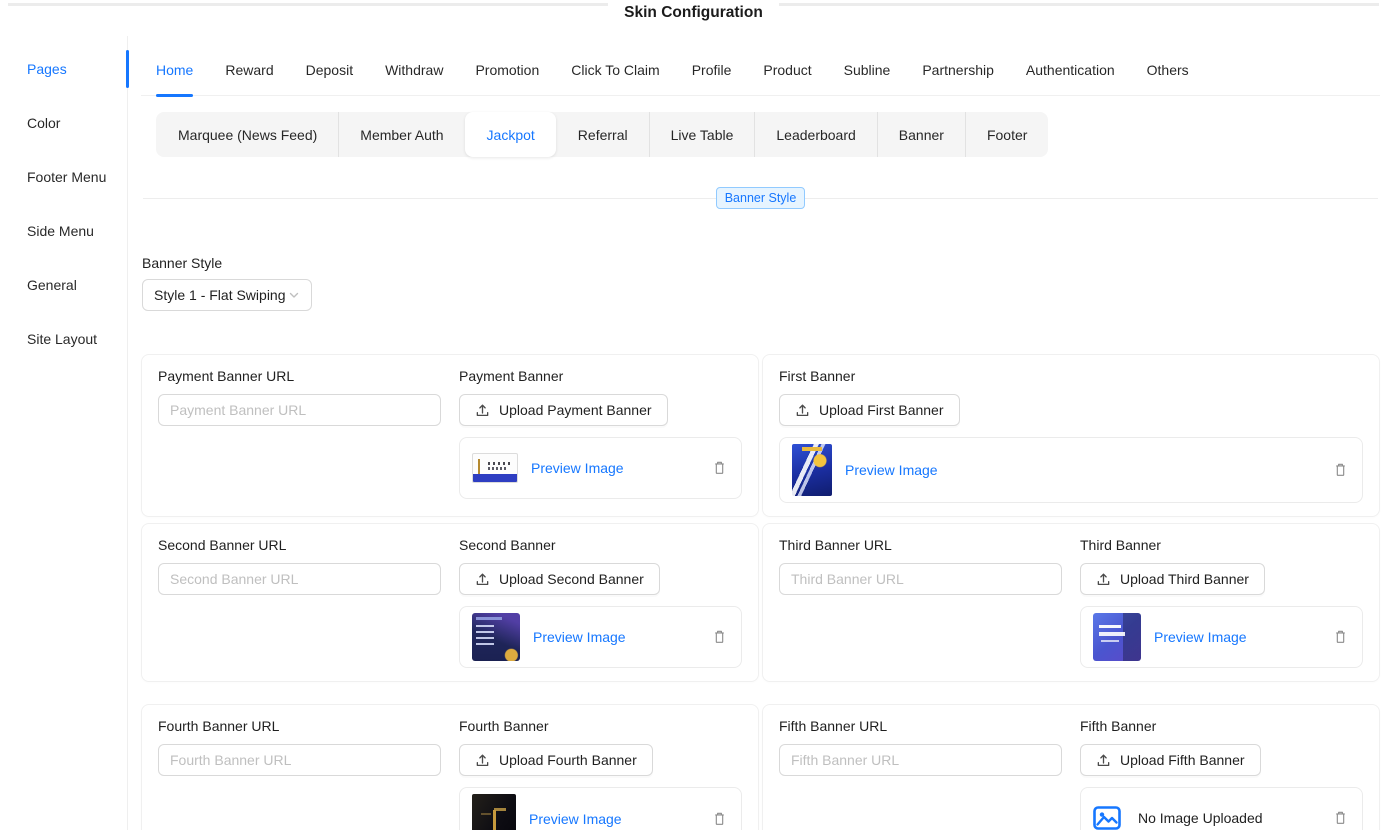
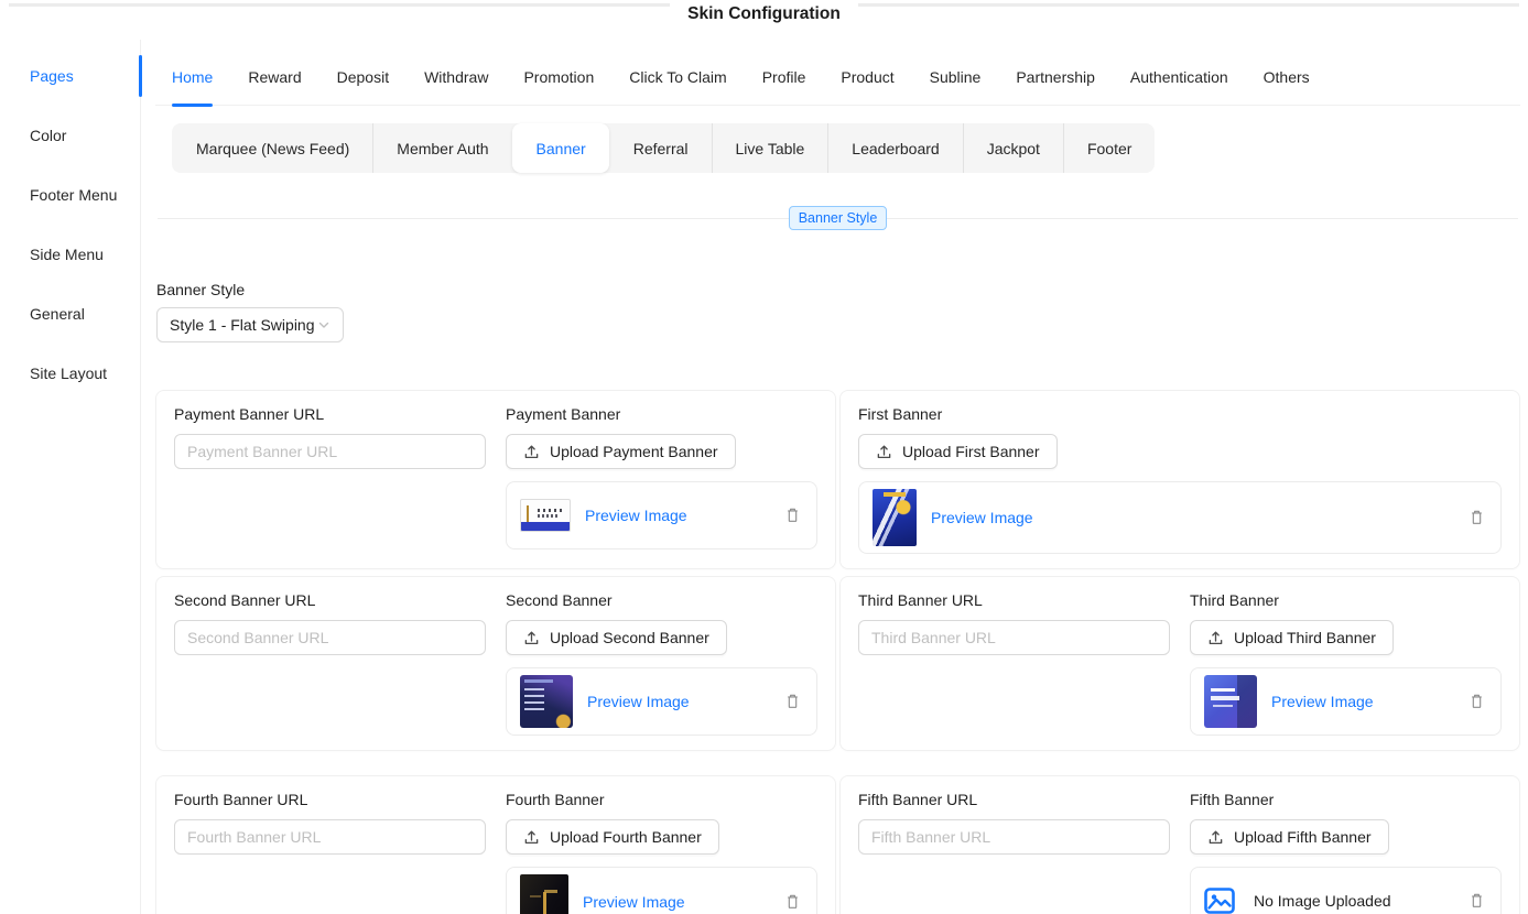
  Skin Configuration
  Pages
  Color
  Footer Menu
  Side Menu
  General
  Site Layout
  Home
  Reward
  Deposit
  Withdraw
  Promotion
  Click To Claim
  Profile
  Product
  Subline
  Partnership
  Authentication
  Others
  Marquee (News Feed)
  Member Auth
- Jackpot
+ Banner
  Referral
  Live Table
  Leaderboard
- Banner
+ Jackpot
  Footer
  Banner Style
  Banner Style
  Style 1 - Flat Swiping
  Payment Banner URL
  Payment Banner URL
  Payment Banner
  Upload Payment Banner
  Preview Image
  First Banner
  Upload First Banner
  Preview Image
  Second Banner URL
  Second Banner URL
  Second Banner
  Upload Second Banner
  Preview Image
  Third Banner URL
  Third Banner URL
  Third Banner
  Upload Third Banner
  Preview Image
  Fourth Banner URL
  Fourth Banner URL
  Fourth Banner
  Upload Fourth Banner
  Preview Image
  Fifth Banner URL
  Fifth Banner URL
  Fifth Banner
  Upload Fifth Banner
  No Image Uploaded
